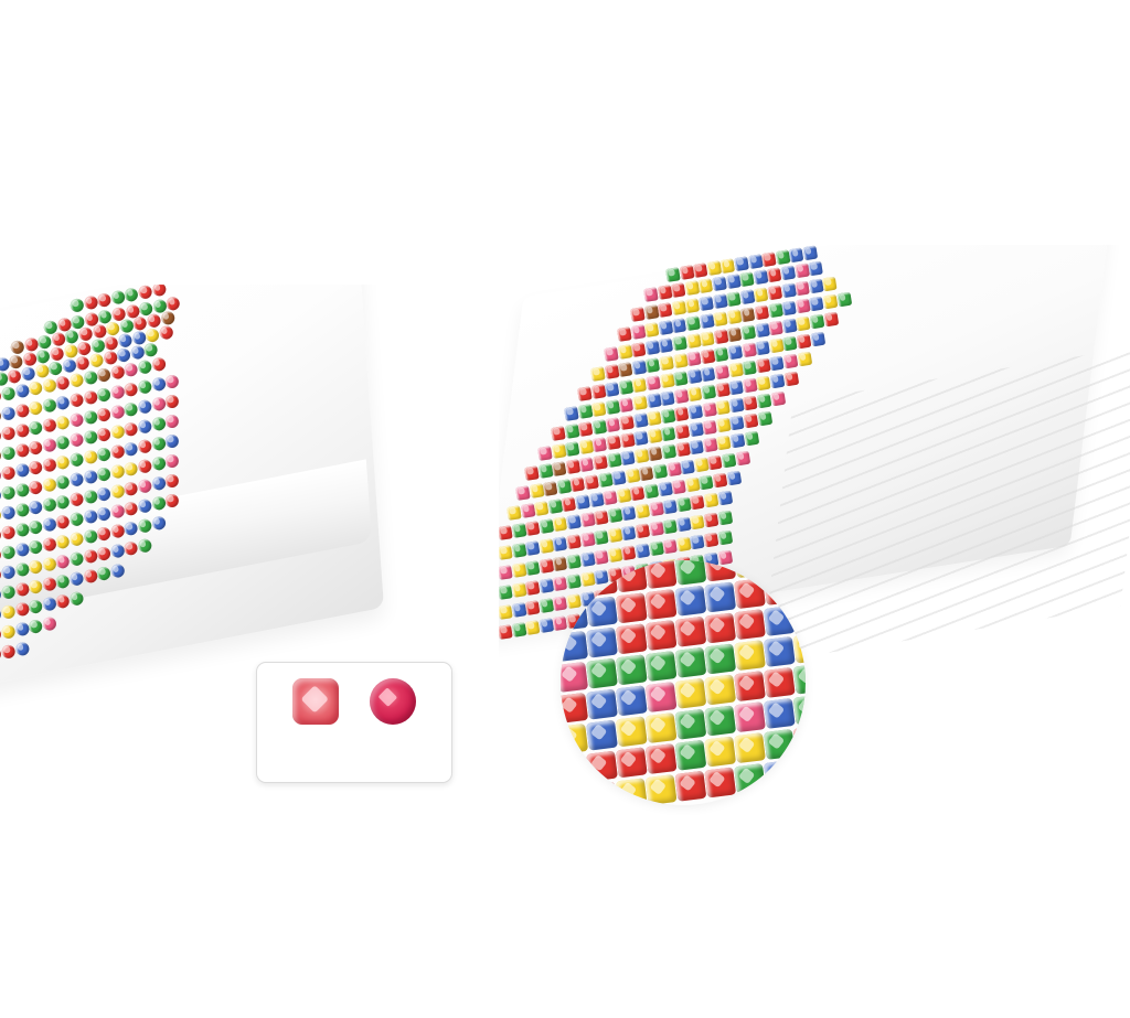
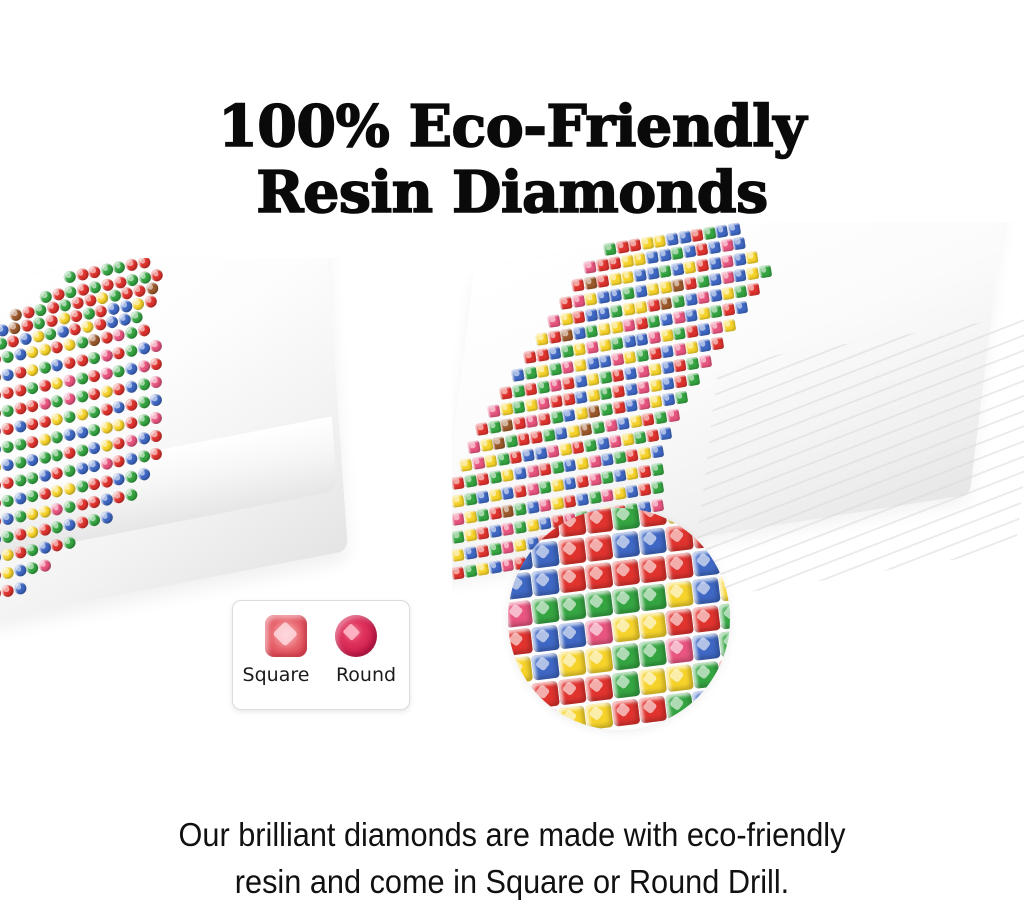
+ 100% Eco-Friendly
+ Resin Diamonds
+ Square
+ Round
+ Our brilliant diamonds are made with eco-friendly
+ resin and come in Square or Round Drill.
